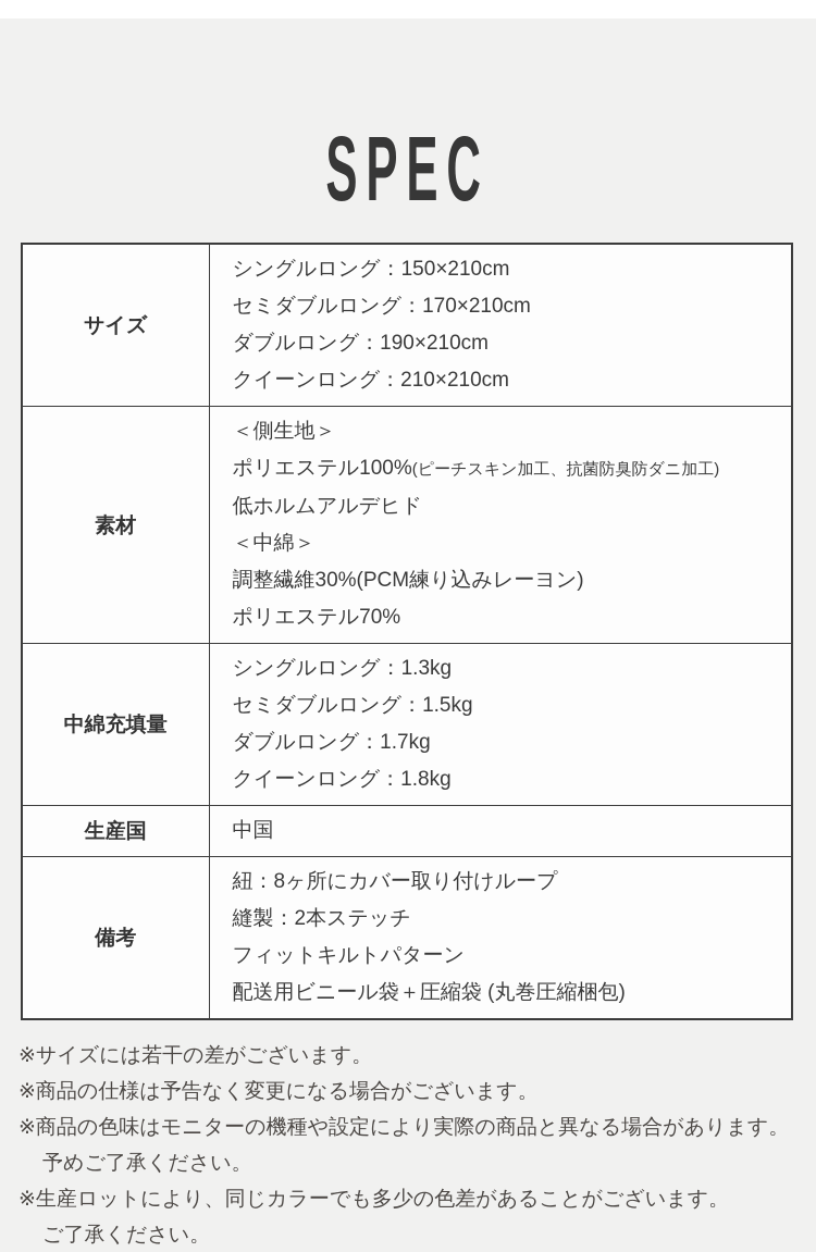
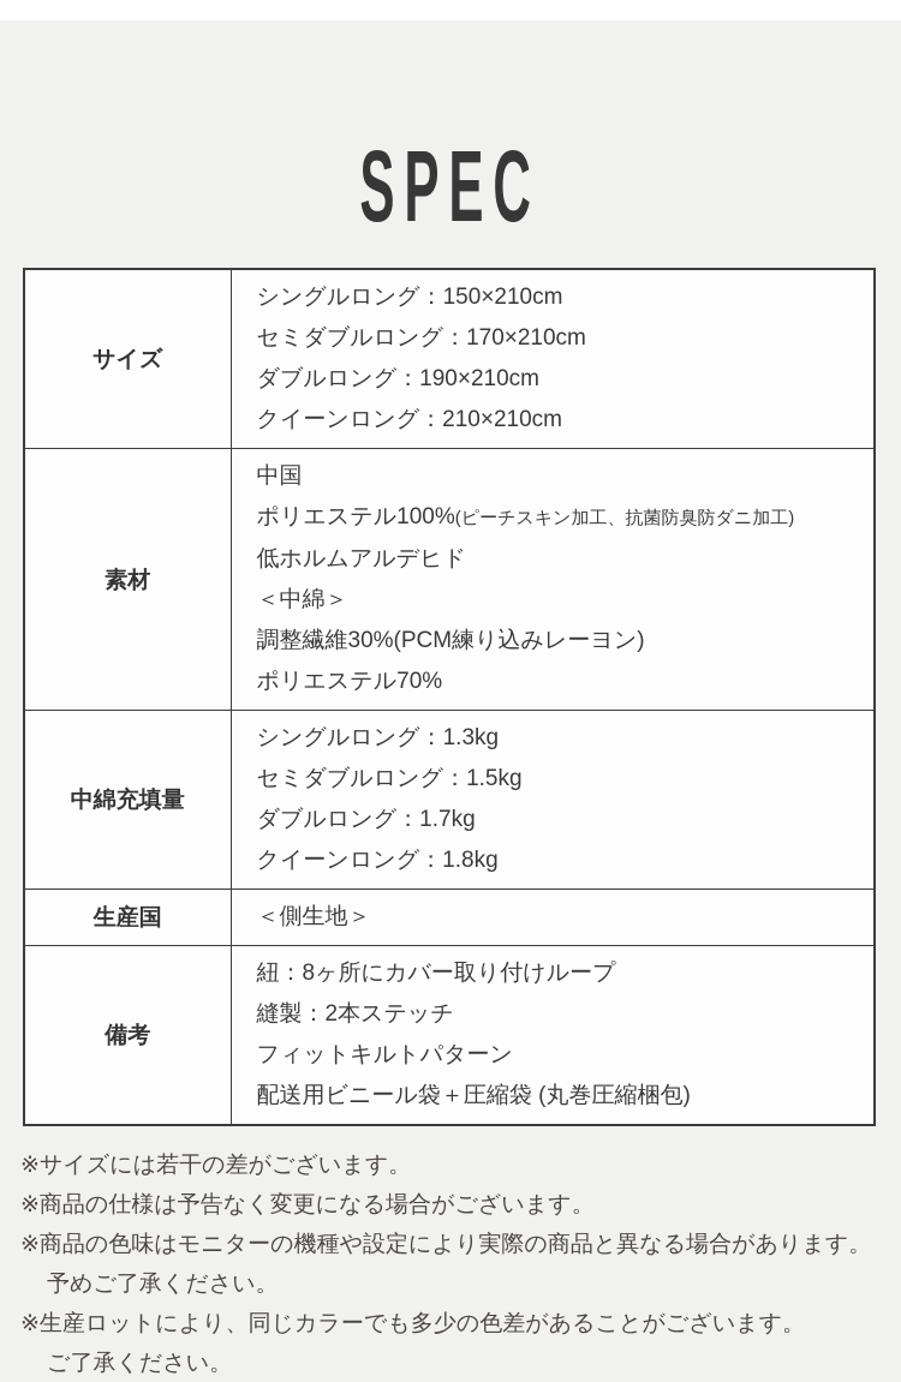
  SPEC
  サイズ	シングルロング：150×210cmセミダブルロング：170×210cmダブルロング：190×210cmクイーンロング：210×210cm
- 素材	＜側生地＞ポリエステル100%(ピーチスキン加工、抗菌防臭防ダニ加工)低ホルムアルデヒド＜中綿＞調整繊維30%(PCM練り込みレーヨン)ポリエステル70%
+ 素材	中国ポリエステル100%(ピーチスキン加工、抗菌防臭防ダニ加工)低ホルムアルデヒド＜中綿＞調整繊維30%(PCM練り込みレーヨン)ポリエステル70%
  中綿充填量	シングルロング：1.3kgセミダブルロング：1.5kgダブルロング：1.7kgクイーンロング：1.8kg
- 生産国	中国
+ 生産国	＜側生地＞
  備考	紐：8ヶ所にカバー取り付けループ縫製：2本ステッチフィットキルトパターン配送用ビニール袋＋圧縮袋 (丸巻圧縮梱包)
  ※サイズには若干の差がございます。
  ※商品の仕様は予告なく変更になる場合がございます。
  ※商品の色味はモニターの機種や設定により実際の商品と異なる場合があります。
  予めご了承ください。
  ※生産ロットにより、同じカラーでも多少の色差があることがございます。
  ご了承ください。
